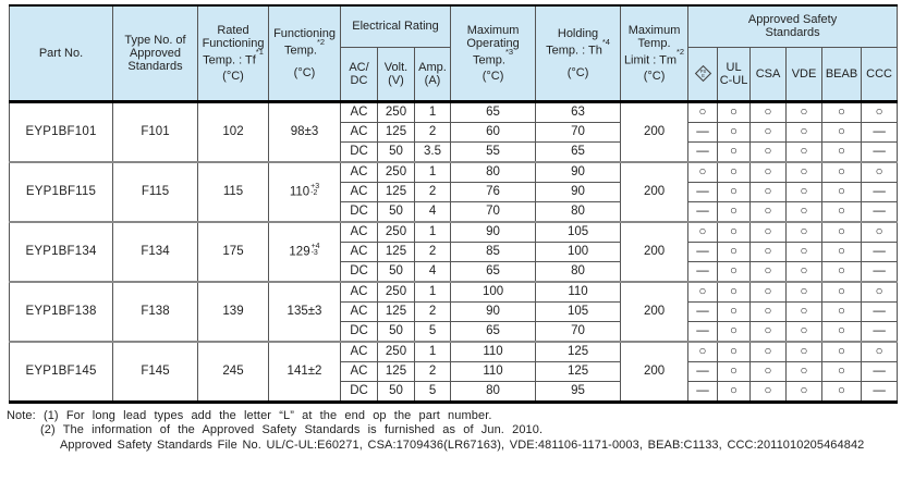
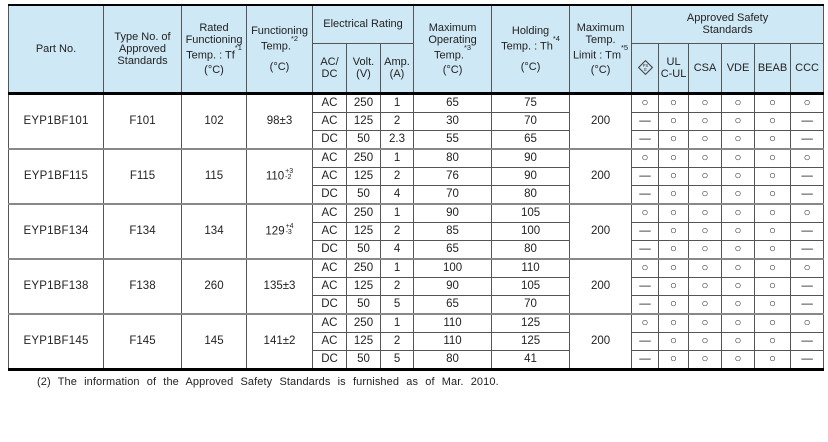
- Part No.	Type No. of Approved Standards	Rated Functioning Temp. : Tf*1 (°C)	Functioning Temp.*2 (°C)	Electrical Rating	Maximum Operating Temp.*3 (°C)	Holding Temp. : Th*4 (°C)	Maximum Temp. Limit : Tm*2 (°C)	Approved Safety Standards
+ Part No.	Type No. of Approved Standards	Rated Functioning Temp. : Tf*1 (°C)	Functioning Temp.*2 (°C)	Electrical Rating	Maximum Operating Temp.*3 (°C)	Holding Temp. : Th*4 (°C)	Maximum Temp. Limit : Tm*5 (°C)	Approved Safety Standards
  AC/ DC	Volt. (V)	Amp. (A)		UL C-UL	CSA	VDE	BEAB	CCC
- EYP1BF101	F101	102	98±3	AC	250	1	65	63	200	○	○	○	○	○	○
+ EYP1BF101	F101	102	98±3	AC	250	1	65	75	200	○	○	○	○	○	○
- AC	125	2	60	70	—	○	○	○	○	—
+ AC	125	2	30	70	—	○	○	○	○	—
- DC	50	3.5	55	65	—	○	○	○	○	—
+ DC	50	2.3	55	65	—	○	○	○	○	—
  EYP1BF115	F115	115	110	AC	250	1	80	90	200	○	○	○	○	○	○
  AC	125	2	76	90	—	○	○	○	○	—
  DC	50	4	70	80	—	○	○	○	○	—
- EYP1BF134	F134	175	129	AC	250	1	90	105	200	○	○	○	○	○	○
+ EYP1BF134	F134	134	129	AC	250	1	90	105	200	○	○	○	○	○	○
  AC	125	2	85	100	—	○	○	○	○	—
  DC	50	4	65	80	—	○	○	○	○	—
- EYP1BF138	F138	139	135±3	AC	250	1	100	110	200	○	○	○	○	○	○
+ EYP1BF138	F138	260	135±3	AC	250	1	100	110	200	○	○	○	○	○	○
  AC	125	2	90	105	—	○	○	○	○	—
  DC	50	5	65	70	—	○	○	○	○	—
- EYP1BF145	F145	245	141±2	AC	250	1	110	125	200	○	○	○	○	○	○
+ EYP1BF145	F145	145	141±2	AC	250	1	110	125	200	○	○	○	○	○	○
  AC	125	2	110	125	—	○	○	○	○	—
- DC	50	5	80	95	—	○	○	○	○	—
+ DC	50	5	80	41	—	○	○	○	○	—
- Note: (1) For long lead types add the letter “L” at the end op the part number.
- (2) The information of the Approved Safety Standards is furnished as of Jun. 2010.
+ (2) The information of the Approved Safety Standards is furnished as of Mar. 2010.
- Approved Safety Standards File No. UL/C-UL:E60271, CSA:1709436(LR67163), VDE:481106-1171-0003, BEAB:C1133, CCC:2011010205464842
